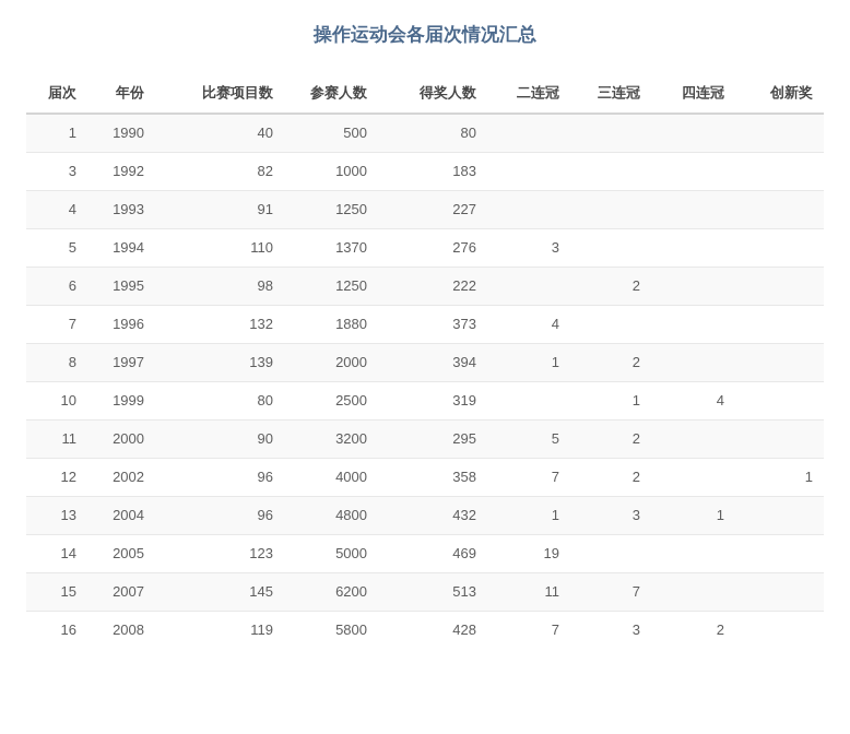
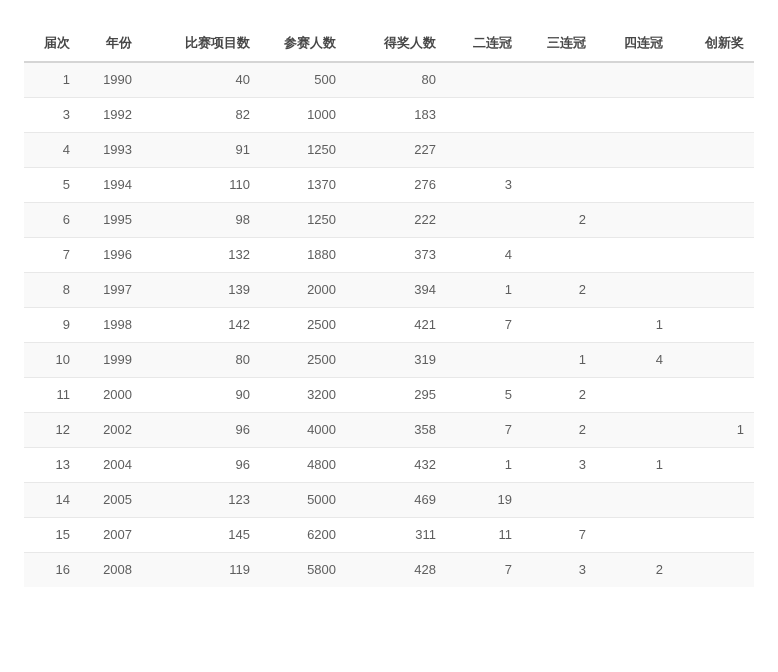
- 操作运动会各届次情况汇总
  届次	年份	比赛项目数	参赛人数	得奖人数	二连冠	三连冠	四连冠	创新奖
  1	1990	40	500	80
  3	1992	82	1000	183
  4	1993	91	1250	227
  5	1994	110	1370	276	3
  6	1995	98	1250	222		2
  7	1996	132	1880	373	4
  8	1997	139	2000	394	1	2
+ 9	1998	142	2500	421	7		1
  10	1999	80	2500	319		1	4
  11	2000	90	3200	295	5	2
  12	2002	96	4000	358	7	2		1
  13	2004	96	4800	432	1	3	1
  14	2005	123	5000	469	19
- 15	2007	145	6200	513	11	7
+ 15	2007	145	6200	311	11	7
  16	2008	119	5800	428	7	3	2
